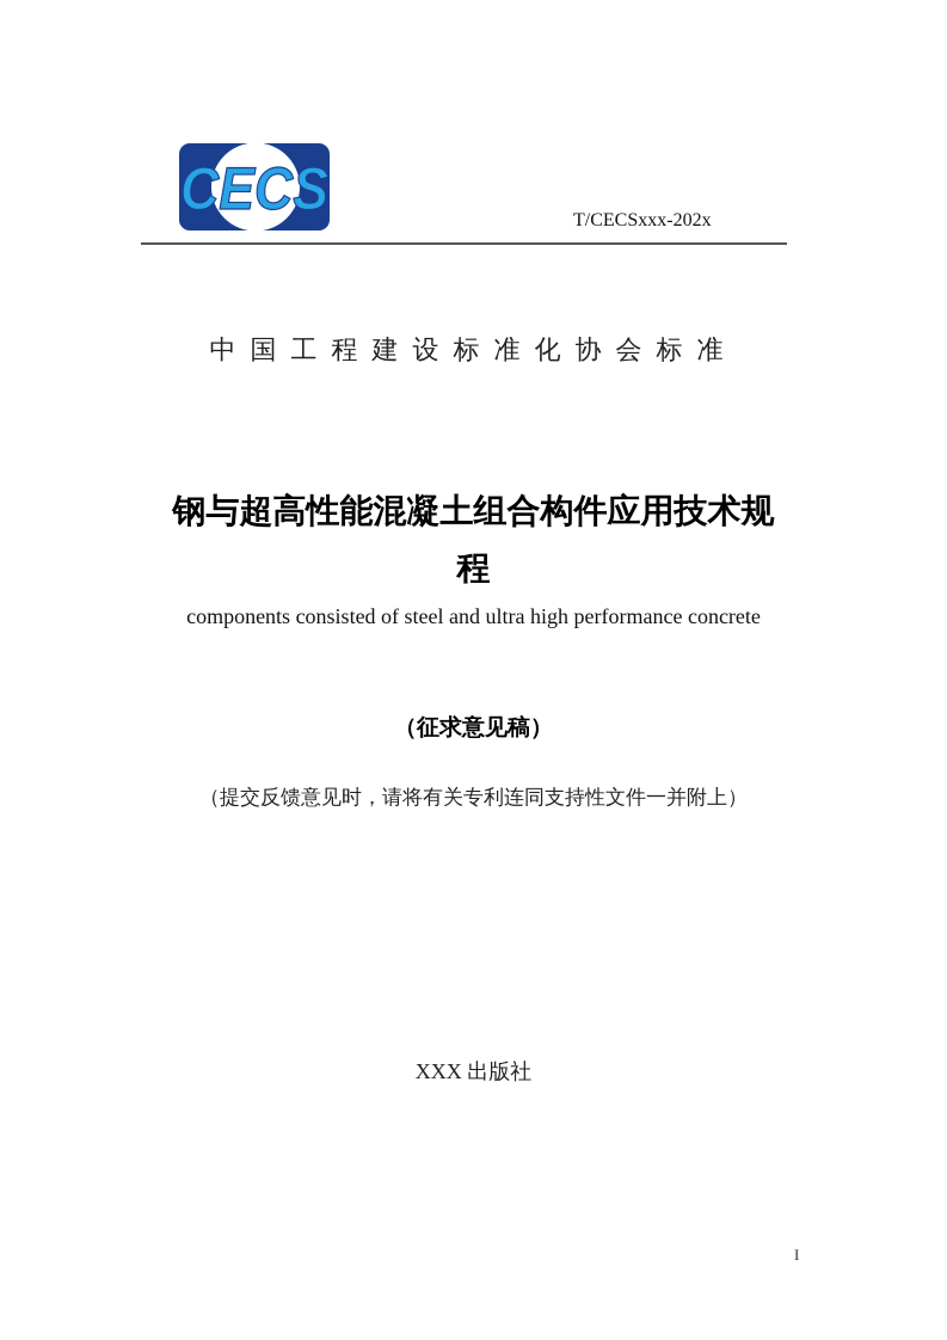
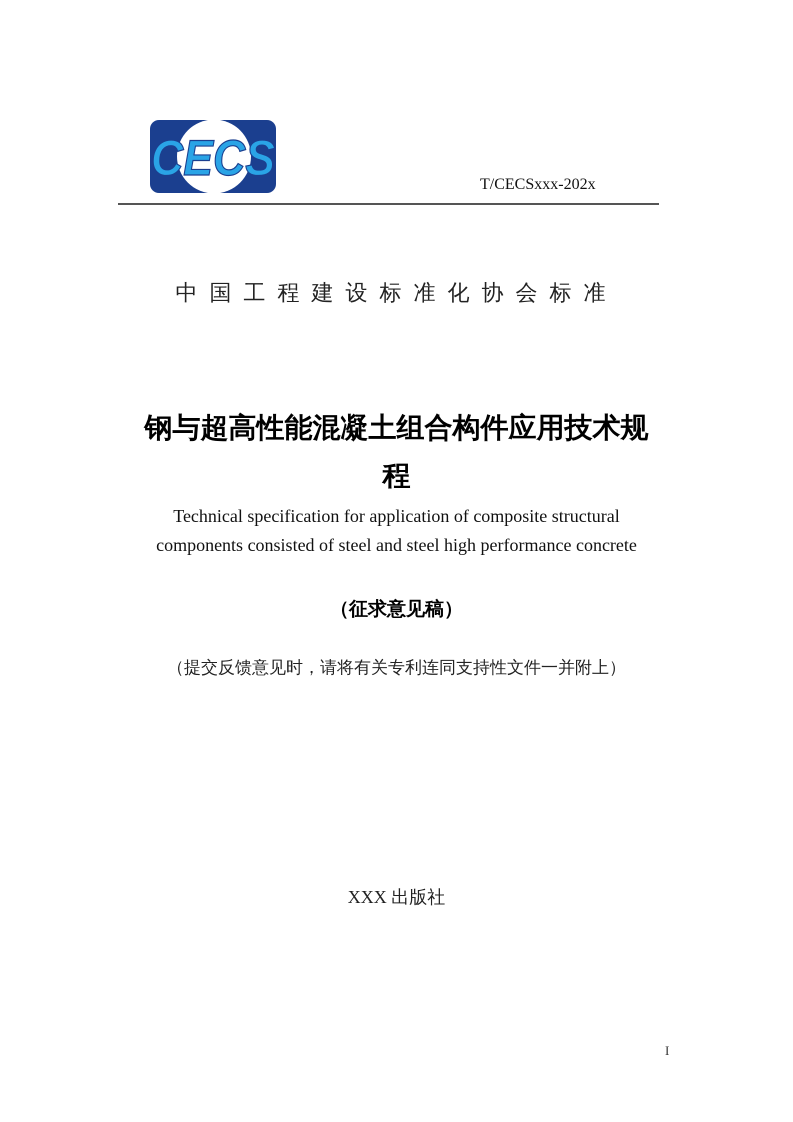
  CECS
  T/CECSxxx-202x
  中国工程建设标准化协会标准
  钢与超高性能混凝土组合构件应用技术规
  程
+ Technical specification for application of composite structural
- components consisted of steel and ultra high performance concrete
+ components consisted of steel and steel high performance concrete
  （征求意见稿）
  （提交反馈意见时，请将有关专利连同支持性文件一并附上）
  XXX 出版社
  I
